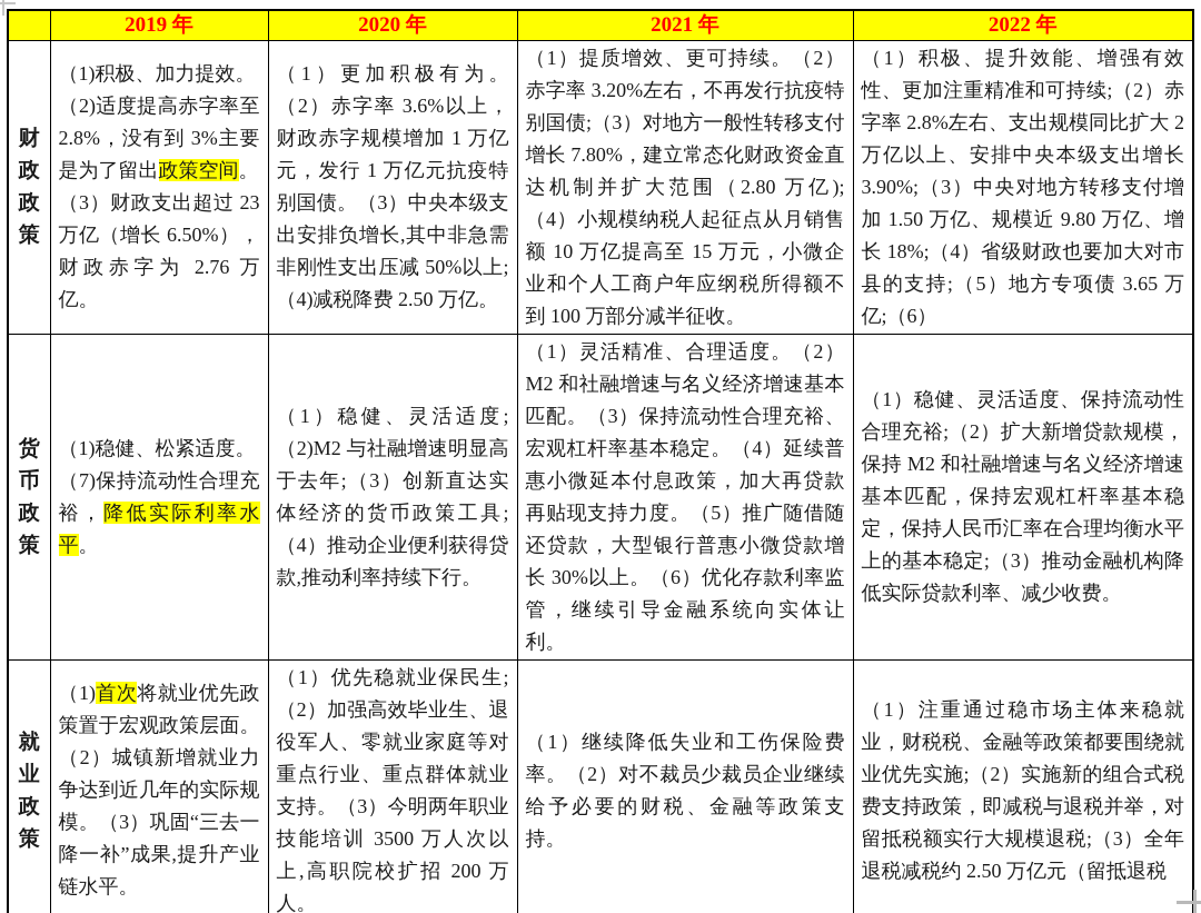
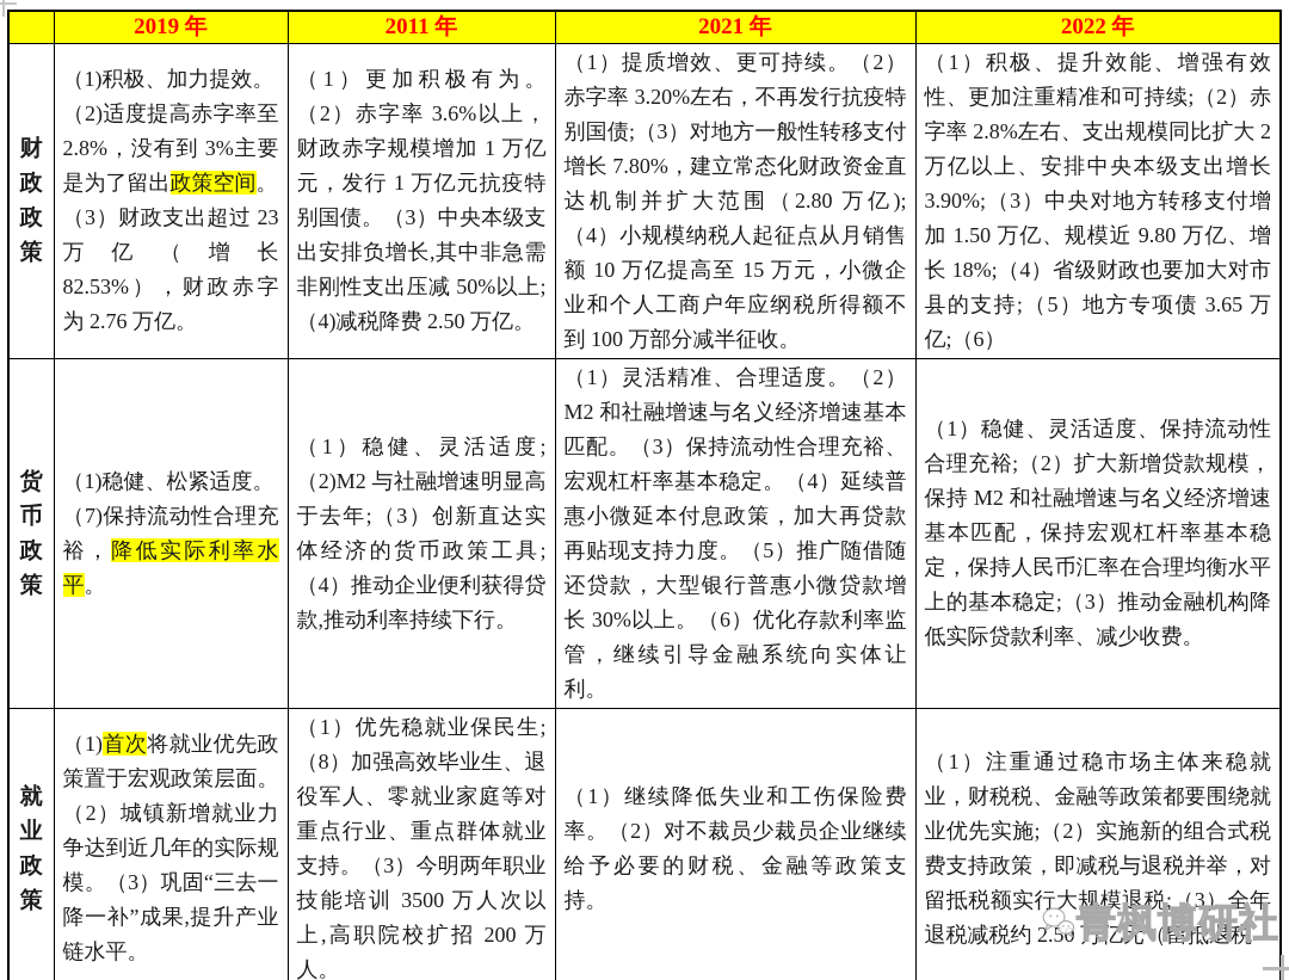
- 	2019 年	2020 年	2021 年	2022 年
+ 	2019 年	2011 年	2021 年	2022 年
- 财政政策	（1)积极、加力提效。（2)适度提高赤字率至 2.8%，没有到 3%主要是为了留出政策空间。（3）财政支出超过 23 万亿（增长 6.50%），财政赤字为 2.76 万亿。	（1）更加积极有为。（2）赤字率 3.6%以上，财政赤字规模增加 1 万亿元，发行 1 万亿元抗疫特别国债。（3）中央本级支出安排负增长,其中非急需非刚性支出压减 50%以上;（4)减税降费 2.50 万亿。	（1）提质增效、更可持续。（2）赤字率 3.20%左右，不再发行抗疫特别国债;（3）对地方一般性转移支付增长 7.80%，建立常态化财政资金直达机制并扩大范围（2.80 万亿);（4）小规模纳税人起征点从月销售额 10 万亿提高至 15 万元，小微企业和个人工商户年应纲税所得额不到 100 万部分减半征收。	（1）积极、提升效能、增强有效性、更加注重精准和可持续;（2）赤字率 2.8%左右、支出规模同比扩大 2 万亿以上、安排中央本级支出增长 3.90%;（3）中央对地方转移支付增加 1.50 万亿、规模近 9.80 万亿、增长 18%;（4）省级财政也要加大对市县的支持;（5）地方专项债 3.65 万亿;（6）
+ 财政政策	（1)积极、加力提效。（2)适度提高赤字率至 2.8%，没有到 3%主要是为了留出政策空间。（3）财政支出超过 23 万亿（增长 82.53%），财政赤字为 2.76 万亿。	（1）更加积极有为。（2）赤字率 3.6%以上，财政赤字规模增加 1 万亿元，发行 1 万亿元抗疫特别国债。（3）中央本级支出安排负增长,其中非急需非刚性支出压减 50%以上;（4)减税降费 2.50 万亿。	（1）提质增效、更可持续。（2）赤字率 3.20%左右，不再发行抗疫特别国债;（3）对地方一般性转移支付增长 7.80%，建立常态化财政资金直达机制并扩大范围（2.80 万亿);（4）小规模纳税人起征点从月销售额 10 万亿提高至 15 万元，小微企业和个人工商户年应纲税所得额不到 100 万部分减半征收。	（1）积极、提升效能、增强有效性、更加注重精准和可持续;（2）赤字率 2.8%左右、支出规模同比扩大 2 万亿以上、安排中央本级支出增长 3.90%;（3）中央对地方转移支付增加 1.50 万亿、规模近 9.80 万亿、增长 18%;（4）省级财政也要加大对市县的支持;（5）地方专项债 3.65 万亿;（6）
  货币政策	（1)稳健、松紧适度。（7)保持流动性合理充裕，降低实际利率水平。	（1）稳健、灵活适度;（2)M2 与社融增速明显高于去年;（3）创新直达实体经济的货币政策工具;（4）推动企业便利获得贷款,推动利率持续下行。	（1）灵活精准、合理适度。（2）M2 和社融增速与名义经济增速基本匹配。（3）保持流动性合理充裕、宏观杠杆率基本稳定。（4）延续普惠小微延本付息政策，加大再贷款再贴现支持力度。（5）推广随借随还贷款，大型银行普惠小微贷款增长 30%以上。（6）优化存款利率监管，继续引导金融系统向实体让利。	（1）稳健、灵活适度、保持流动性合理充裕;（2）扩大新增贷款规模，保持 M2 和社融增速与名义经济增速基本匹配，保持宏观杠杆率基本稳定，保持人民币汇率在合理均衡水平上的基本稳定;（3）推动金融机构降低实际贷款利率、减少收费。
- 就业政策	（1)首次将就业优先政策置于宏观政策层面。（2）城镇新增就业力争达到近几年的实际规模。（3）巩固“三去一降一补”成果,提升产业链水平。	（1）优先稳就业保民生;（2）加强高效毕业生、退役军人、零就业家庭等对重点行业、重点群体就业支持。（3）今明两年职业技能培训 3500 万人次以上,高职院校扩招 200 万人。	（1）继续降低失业和工伤保险费率。（2）对不裁员少裁员企业继续给予必要的财税、金融等政策支持。	（1）注重通过稳市场主体来稳就业，财税税、金融等政策都要围绕就业优先实施;（2）实施新的组合式税费支持政策，即减税与退税并举，对留抵税额实行大规模退税;（3）全年退税减税约 2.50 万亿元（留抵退税
+ 就业政策	（1)首次将就业优先政策置于宏观政策层面。（2）城镇新增就业力争达到近几年的实际规模。（3）巩固“三去一降一补”成果,提升产业链水平。	（1）优先稳就业保民生;（8）加强高效毕业生、退役军人、零就业家庭等对重点行业、重点群体就业支持。（3）今明两年职业技能培训 3500 万人次以上,高职院校扩招 200 万人。	（1）继续降低失业和工伤保险费率。（2）对不裁员少裁员企业继续给予必要的财税、金融等政策支持。	（1）注重通过稳市场主体来稳就业，财税税、金融等政策都要围绕就业优先实施;（2）实施新的组合式税费支持政策，即减税与退税并举，对留抵税额实行大规模退税;（3）全年退税减税约 2.50 万亿元（留抵退税
+ 青枫博研社
